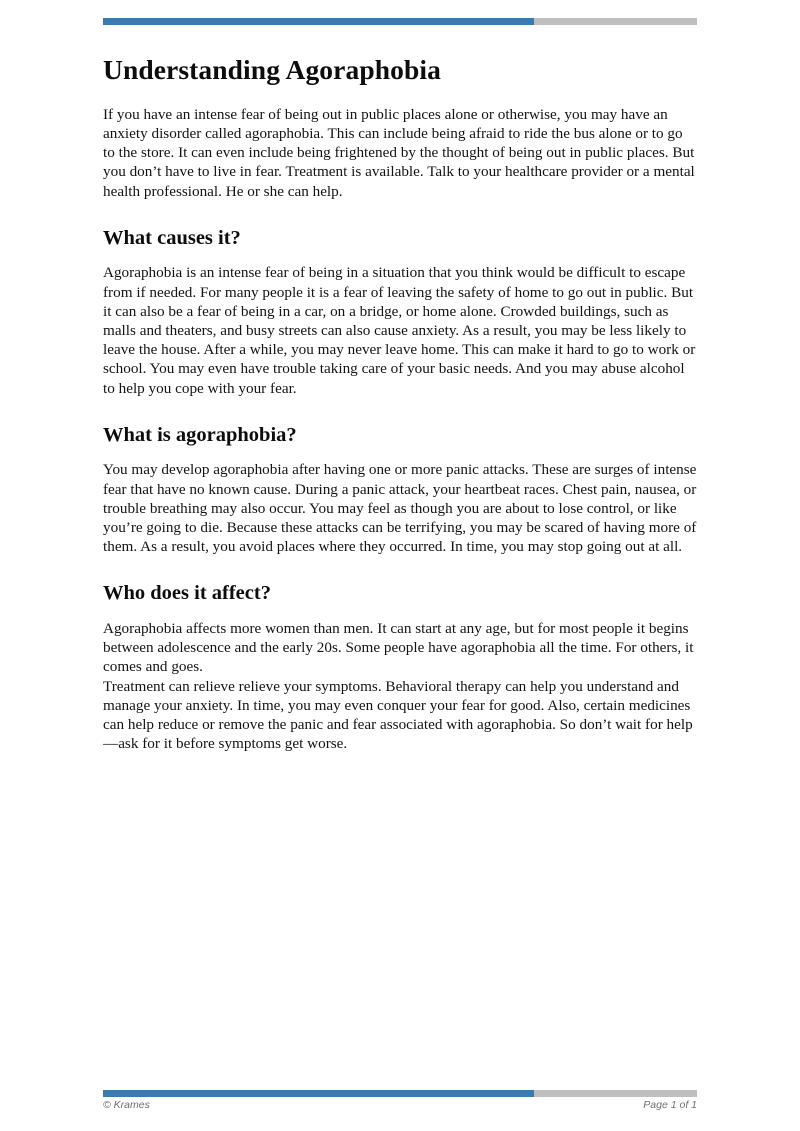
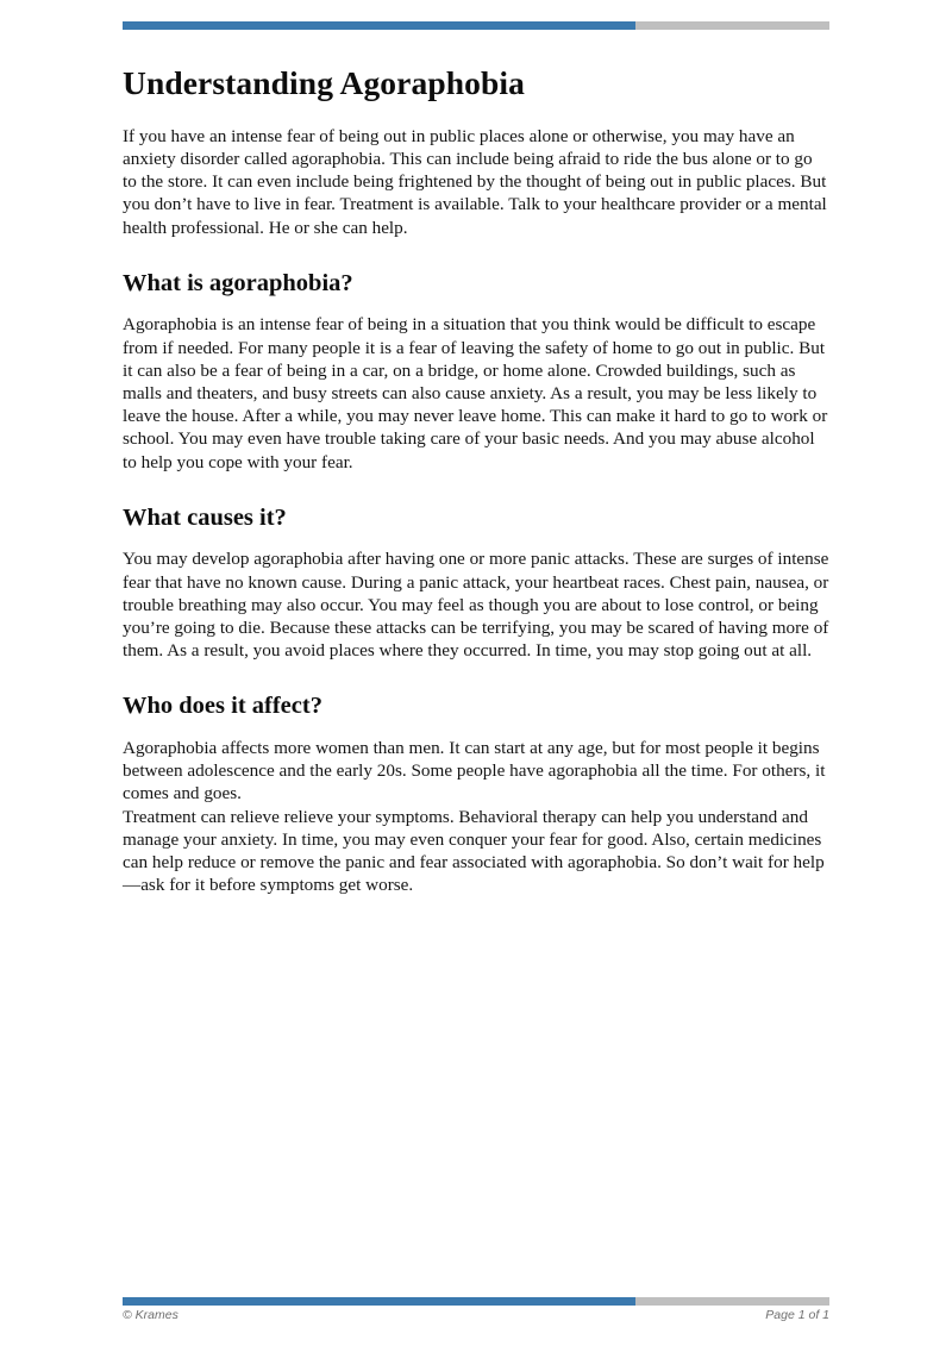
  Understanding Agoraphobia
  If you have an intense fear of being out in public places alone or otherwise, you may have an anxiety disorder called agoraphobia. This can include being afraid to ride the bus alone or to go to the store. It can even include being frightened by the thought of being out in public places. But you don’t have to live in fear. Treatment is available. Talk to your healthcare provider or a mental health professional. He or she can help.
- What causes it?
+ What is agoraphobia?
  Agoraphobia is an intense fear of being in a situation that you think would be difficult to escape from if needed. For many people it is a fear of leaving the safety of home to go out in public. But it can also be a fear of being in a car, on a bridge, or home alone. Crowded buildings, such as malls and theaters, and busy streets can also cause anxiety. As a result, you may be less likely to leave the house. After a while, you may never leave home. This can make it hard to go to work or school. You may even have trouble taking care of your basic needs. And you may abuse alcohol to help you cope with your fear.
- What is agoraphobia?
+ What causes it?
- You may develop agoraphobia after having one or more panic attacks. These are surges of intense fear that have no known cause. During a panic attack, your heartbeat races. Chest pain, nausea, or trouble breathing may also occur. You may feel as though you are about to lose control, or like you’re going to die. Because these attacks can be terrifying, you may be scared of having more of them. As a result, you avoid places where they occurred. In time, you may stop going out at all.
+ You may develop agoraphobia after having one or more panic attacks. These are surges of intense fear that have no known cause. During a panic attack, your heartbeat races. Chest pain, nausea, or trouble breathing may also occur. You may feel as though you are about to lose control, or being you’re going to die. Because these attacks can be terrifying, you may be scared of having more of them. As a result, you avoid places where they occurred. In time, you may stop going out at all.
  Who does it affect?
  Agoraphobia affects more women than men. It can start at any age, but for most people it begins between adolescence and the early 20s. Some people have agoraphobia all the time. For others, it comes and goes.
  Treatment can relieve relieve your symptoms. Behavioral therapy can help you understand and manage your anxiety. In time, you may even conquer your fear for good. Also, certain medicines can help reduce or remove the panic and fear associated with agoraphobia. So don’t wait for help—ask for it before symptoms get worse.
  © Krames
  Page 1 of 1
